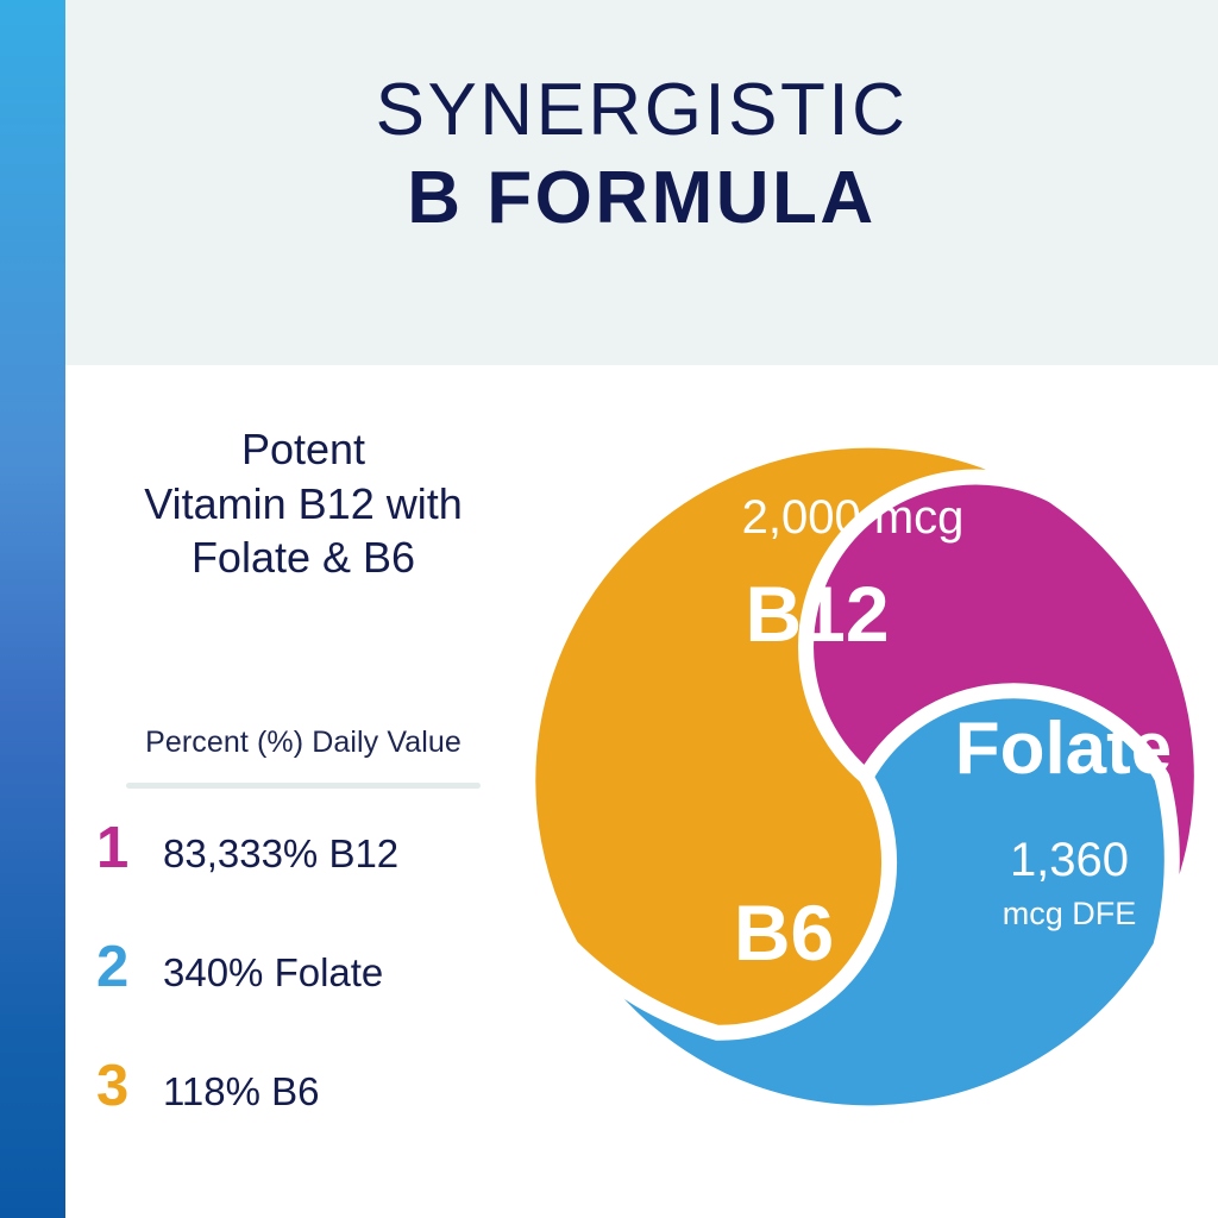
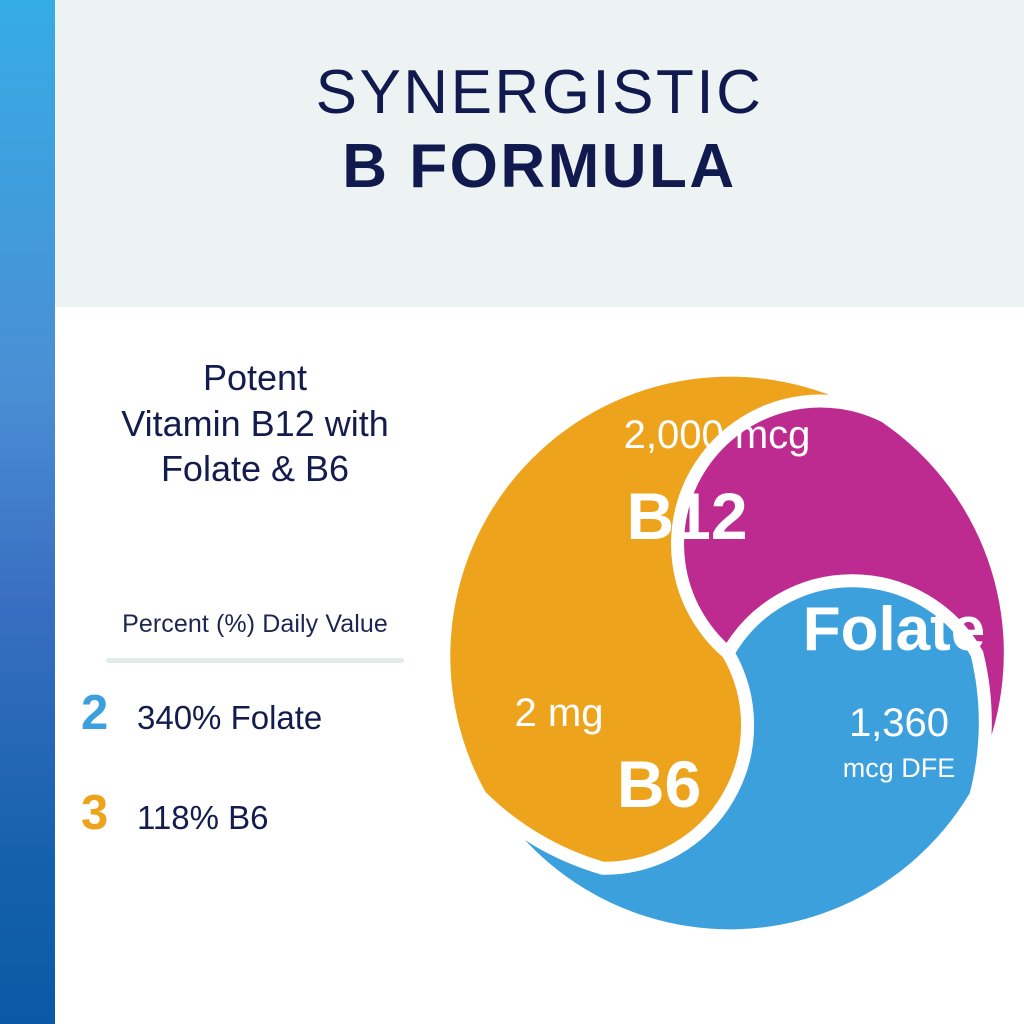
  SYNERGISTIC
  B FORMULA
  Potent
  Vitamin B12 with
  Folate & B6
  Percent (%) Daily Value
- 1
- 83,333% B12
  2
  340% Folate
  3
  118% B6
  2,000 mcg
  B12
  Folate
  1,360
  mcg DFE
+ 2 mg
  B6
